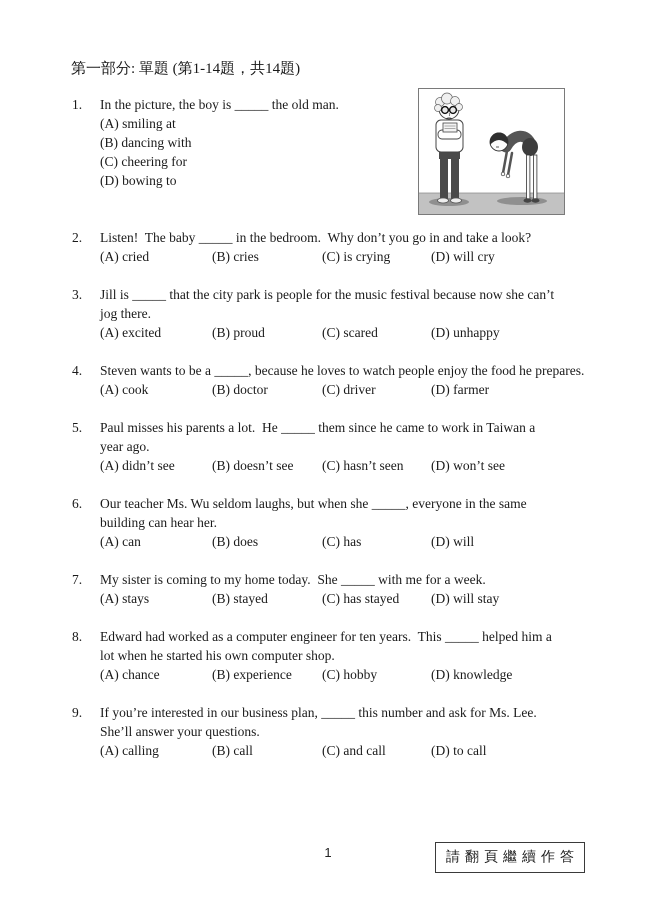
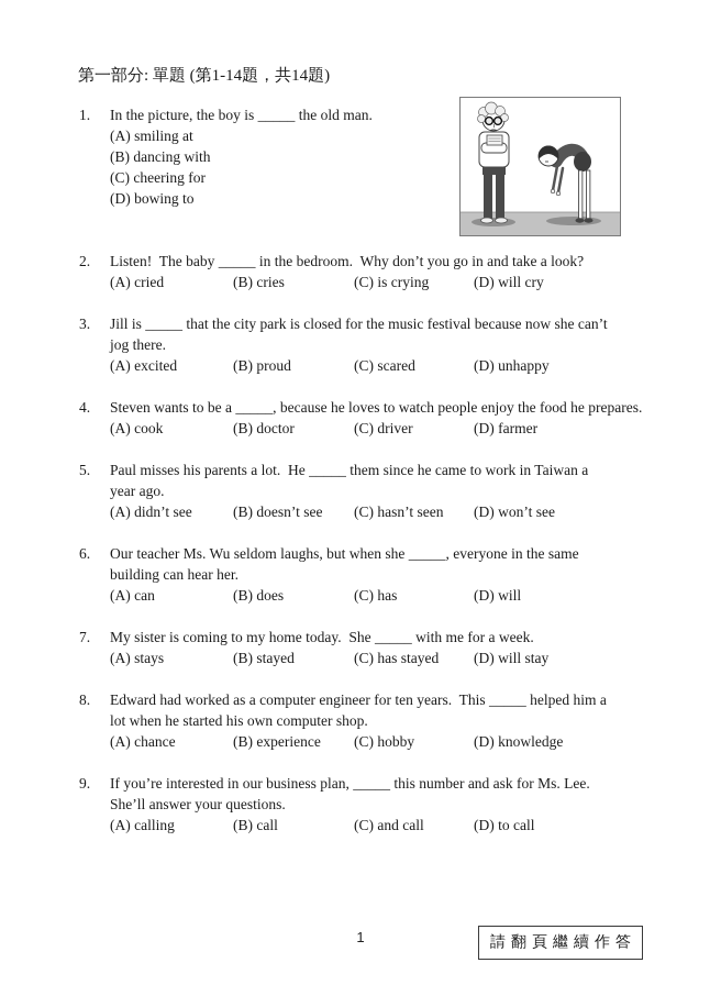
  第一部分: 單題 (第1-14題，共14題)
  1.
  In the picture, the boy is _____ the old man.
  (A) smiling at
  (B) dancing with
  (C) cheering for
  (D) bowing to
  2.
  Listen! The baby _____ in the bedroom. Why don’t you go in and take a look?
  (A) cried
  (B) cries
  (C) is crying
  (D) will cry
  3.
- Jill is _____ that the city park is people for the music festival because now she can’t
+ Jill is _____ that the city park is closed for the music festival because now she can’t
  jog there.
  (A) excited
  (B) proud
  (C) scared
  (D) unhappy
  4.
  Steven wants to be a _____, because he loves to watch people enjoy the food he prepares.
  (A) cook
  (B) doctor
  (C) driver
  (D) farmer
  5.
  Paul misses his parents a lot. He _____ them since he came to work in Taiwan a
  year ago.
  (A) didn’t see
  (B) doesn’t see
  (C) hasn’t seen
  (D) won’t see
  6.
  Our teacher Ms. Wu seldom laughs, but when she _____, everyone in the same
  building can hear her.
  (A) can
  (B) does
  (C) has
  (D) will
  7.
  My sister is coming to my home today. She _____ with me for a week.
  (A) stays
  (B) stayed
  (C) has stayed
  (D) will stay
  8.
  Edward had worked as a computer engineer for ten years. This _____ helped him a
  lot when he started his own computer shop.
  (A) chance
  (B) experience
  (C) hobby
  (D) knowledge
  9.
  If you’re interested in our business plan, _____ this number and ask for Ms. Lee.
  She’ll answer your questions.
  (A) calling
  (B) call
  (C) and call
  (D) to call
  1
  請翻頁繼續作答
